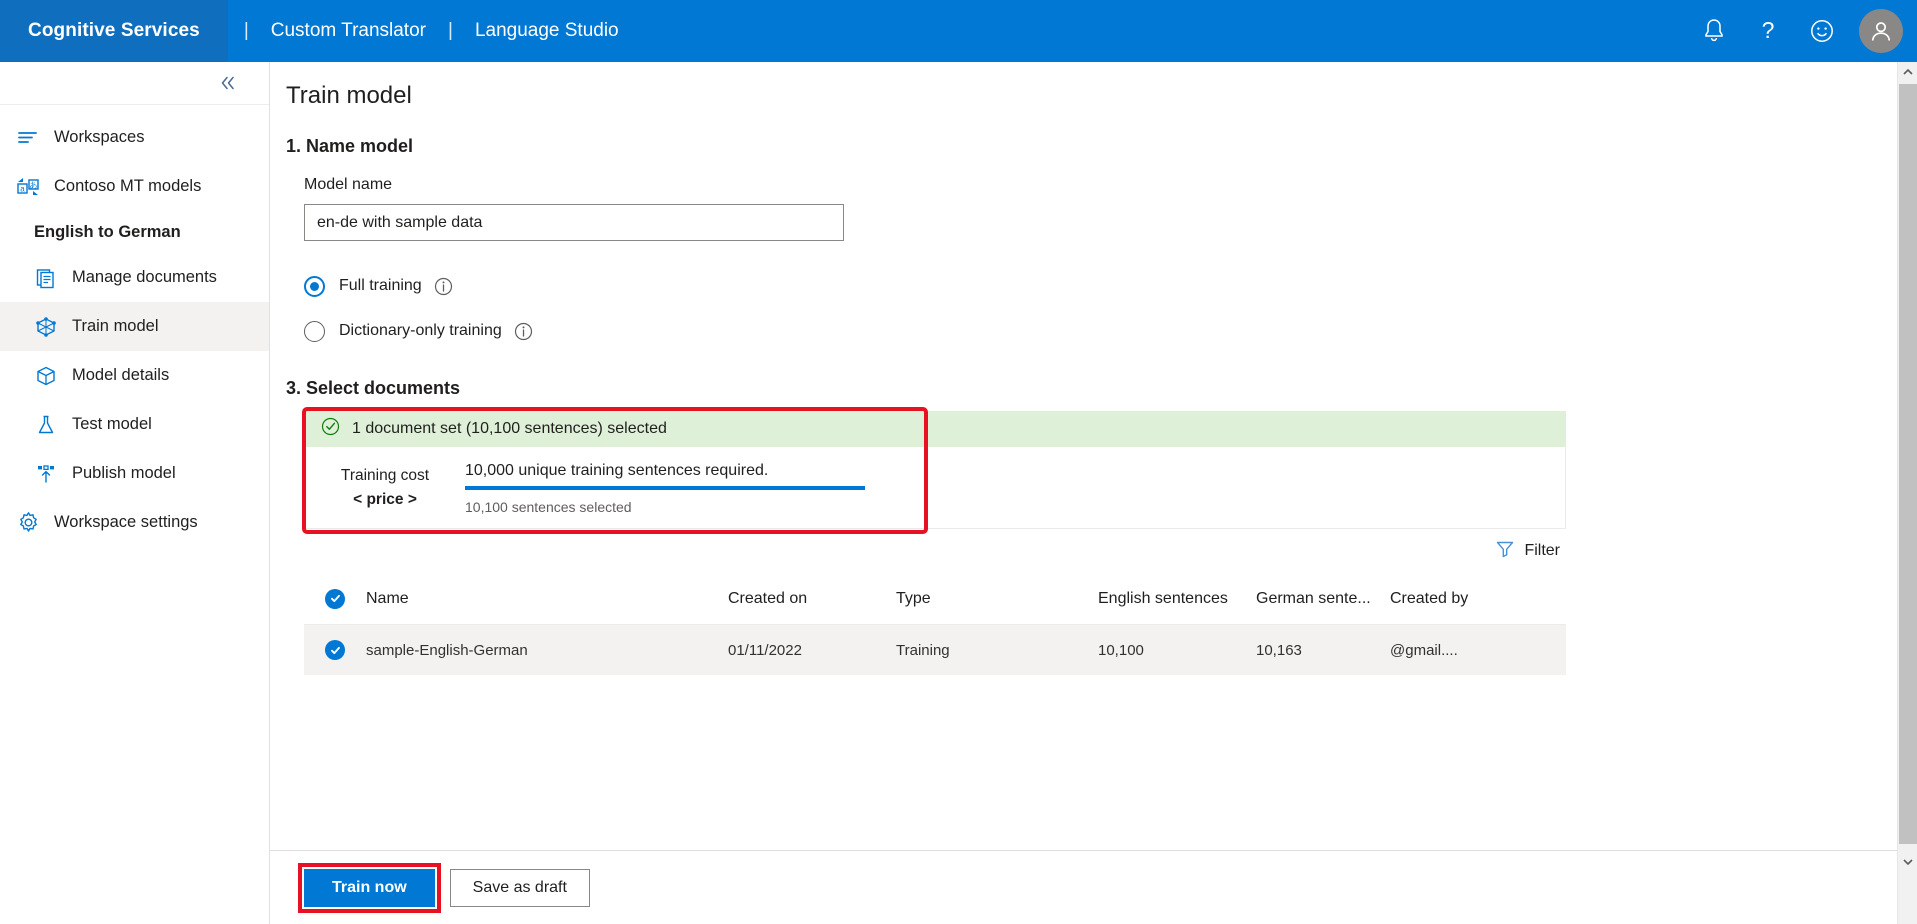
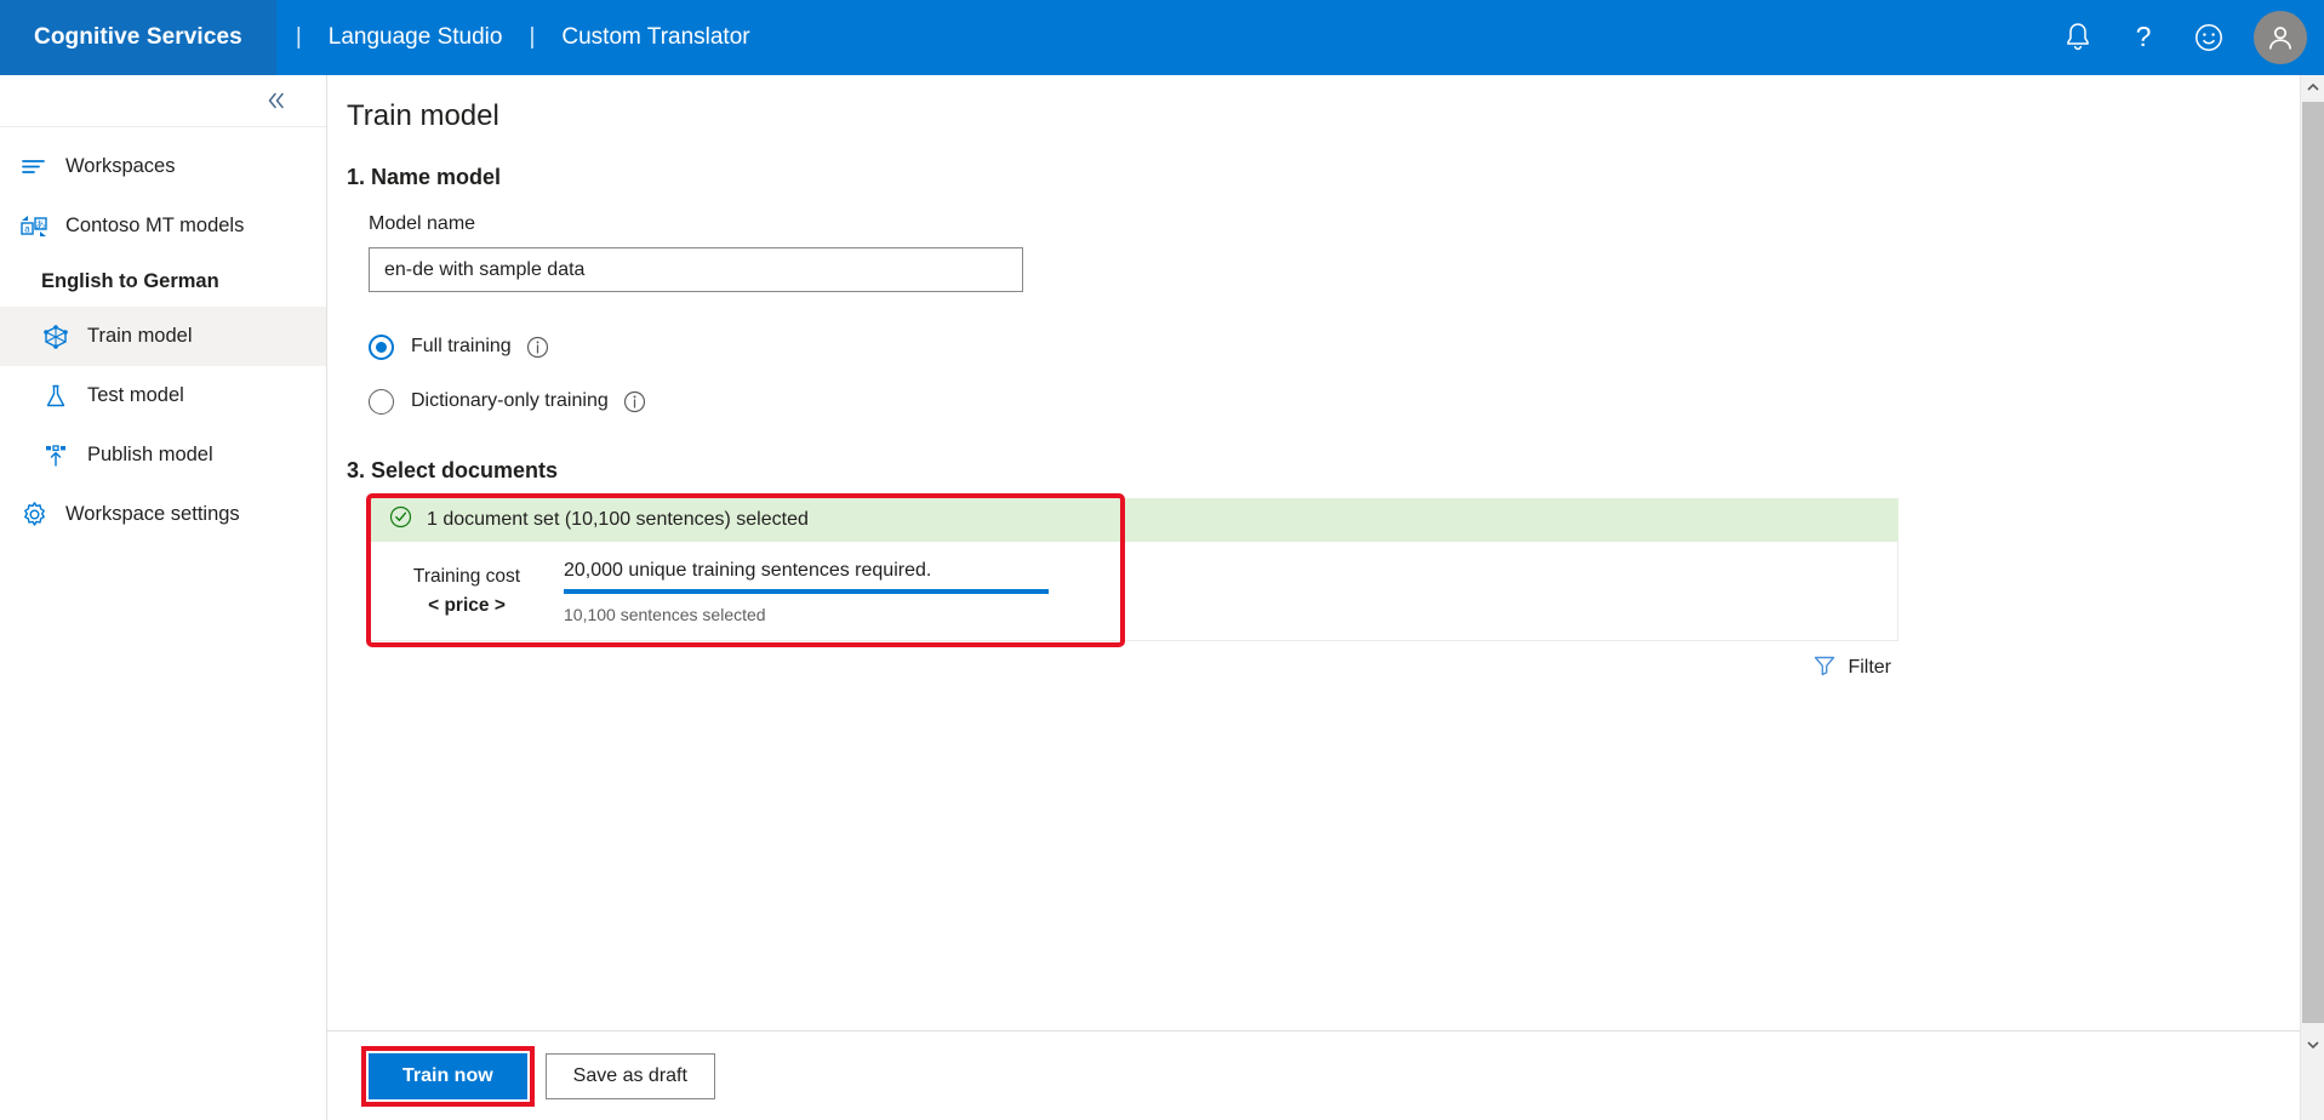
  Cognitive Services
  |
- Custom Translator
+ Language Studio
  |
- Language Studio
+ Custom Translator
  ?
  Workspaces
  a
  あ
  Contoso MT models
  English to German
- Manage documents
  Train model
- Model details
  Test model
  Publish model
  Workspace settings
  Train model
  1. Name model
  Model name
  en-de with sample data
  Full training
  Dictionary-only training
  3. Select documents
  1 document set (10,100 sentences) selected
  Training cost
  < price >
- 10,000 unique training sentences required.
+ 20,000 unique training sentences required.
  10,100 sentences selected
  Filter
- Name
- Created on
- Type
- English sentences
- German sente...
- Created by
- sample-English-German
- 01/11/2022
- Training
- 10,100
- 10,163
- @gmail....
  Train now
  Save as draft
